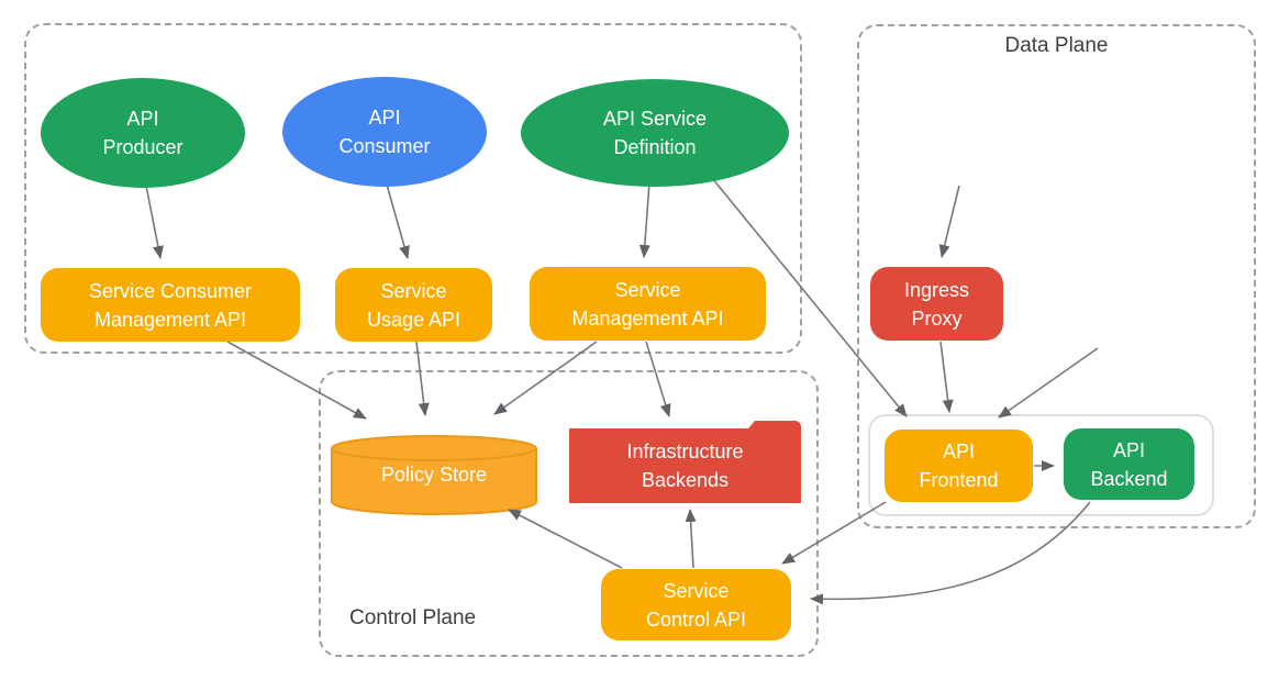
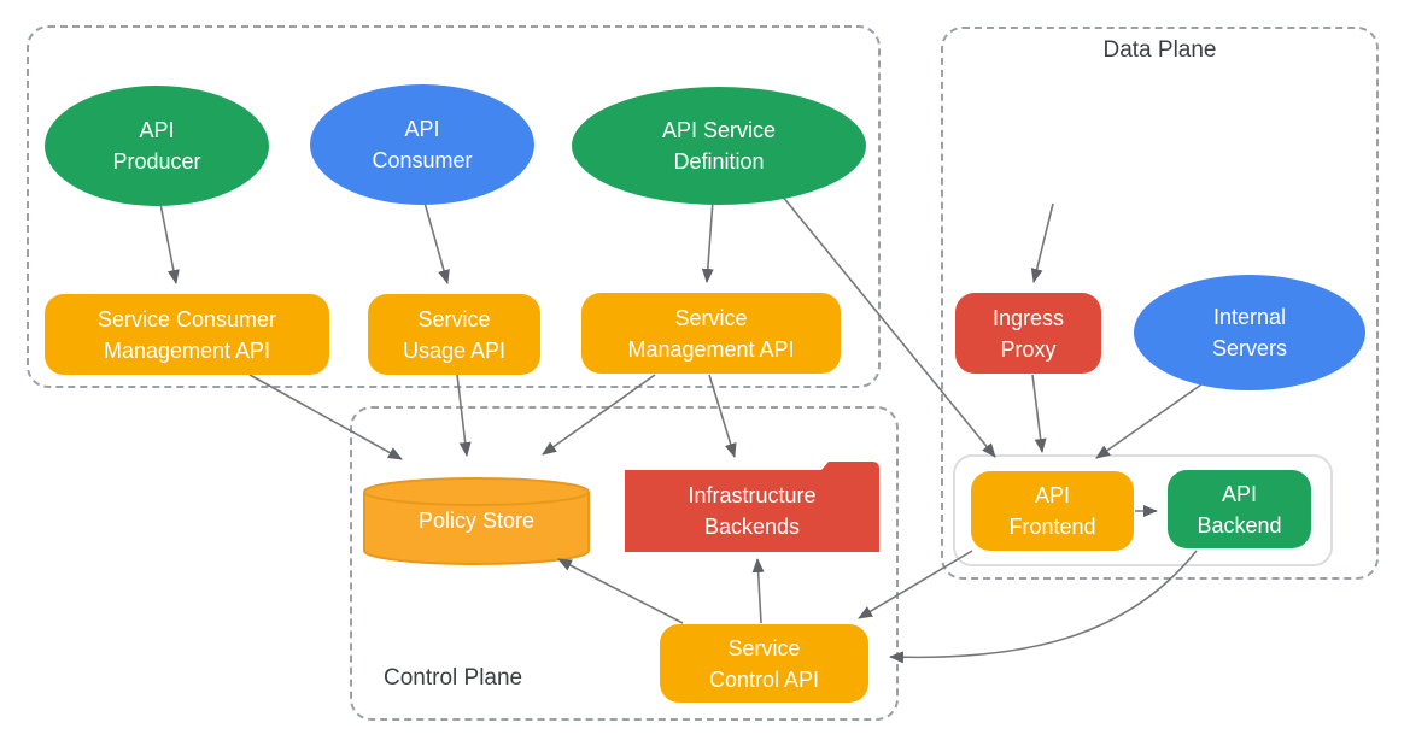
  Data Plane
  Control Plane
  API
  Producer
  API
  Consumer
  API Service
  Definition
  Service Consumer
  Management API
  Service
  Usage API
  Service
  Management API
  Ingress
  Proxy
+ Internal
+ Servers
  API
  Frontend
  API
  Backend
  Policy Store
  Infrastructure
  Backends
  Service
  Control API
